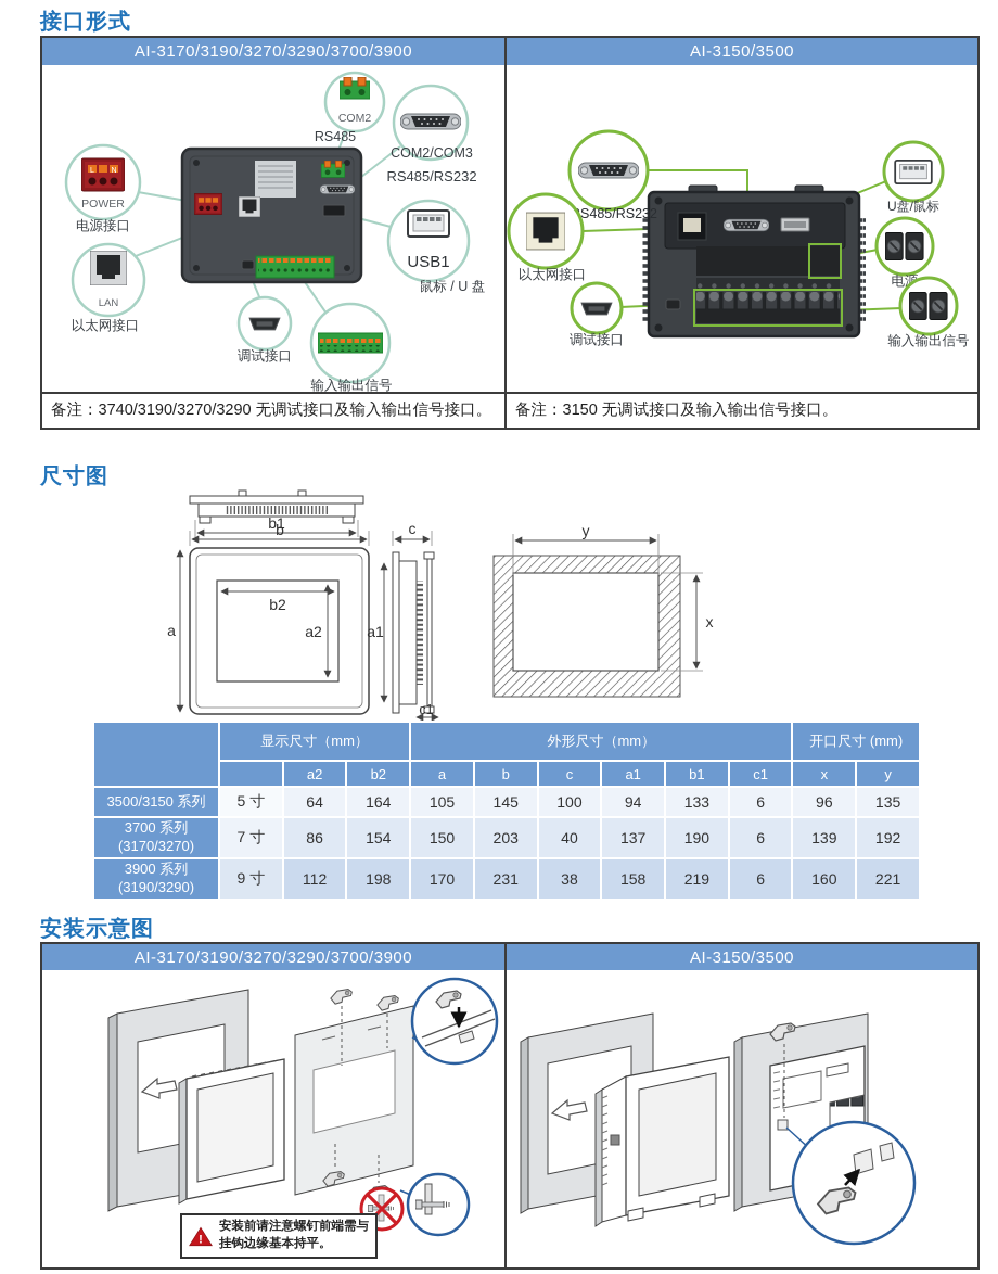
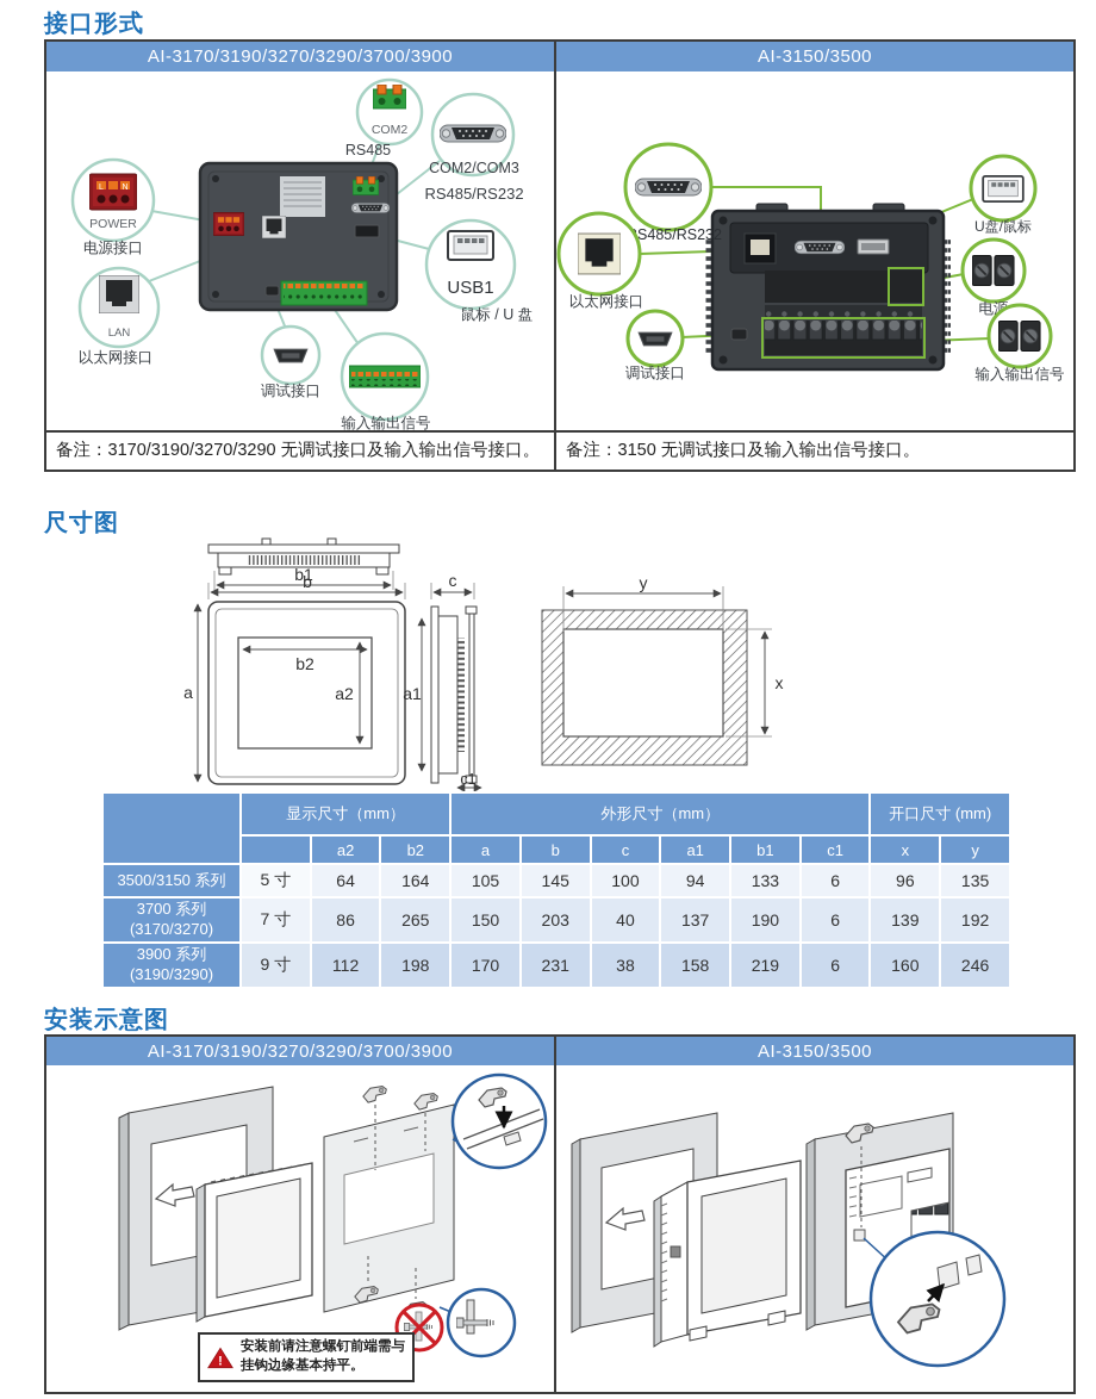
  接口形式
  AI-3170/3190/3270/3290/3700/3900
  AI-3150/3500
- 备注：3740/3190/3270/3290 无调试接口及输入输出信号接口。
+ 备注：3170/3190/3270/3290 无调试接口及输入输出信号接口。
  备注：3150 无调试接口及输入输出信号接口。
  COM2
  RS485
  COM2/COM3
  RS485/RS232
  USB1
  鼠标 / U 盘
  POWER
  电源接口
  LAN
  以太网接口
  调试接口
  输入输出信号
  S485/RS232
  U盘/鼠标
  以太网接口
  调试接口
  电源
  输入输出信号
  尺寸图
  b1
  b
  a
  b2
  a2
  c
  a1
  c1
  y
  x
  	显示尺寸（mm）	外形尺寸（mm）	开口尺寸 (mm)
  	a2	b2	a	b	c	a1	b1	c1	x	y
  3500/3150 系列	5 寸	64	164	105	145	100	94	133	6	96	135
- 3700 系列 (3170/3270)	7 寸	86	154	150	203	40	137	190	6	139	192
+ 3700 系列 (3170/3270)	7 寸	86	265	150	203	40	137	190	6	139	192
- 3900 系列 (3190/3290)	9 寸	112	198	170	231	38	158	219	6	160	221
+ 3900 系列 (3190/3290)	9 寸	112	198	170	231	38	158	219	6	160	246
  安装示意图
  AI-3170/3190/3270/3290/3700/3900
  AI-3150/3500
  !
  安装前请注意螺钉前端需与
  挂钩边缘基本持平。
